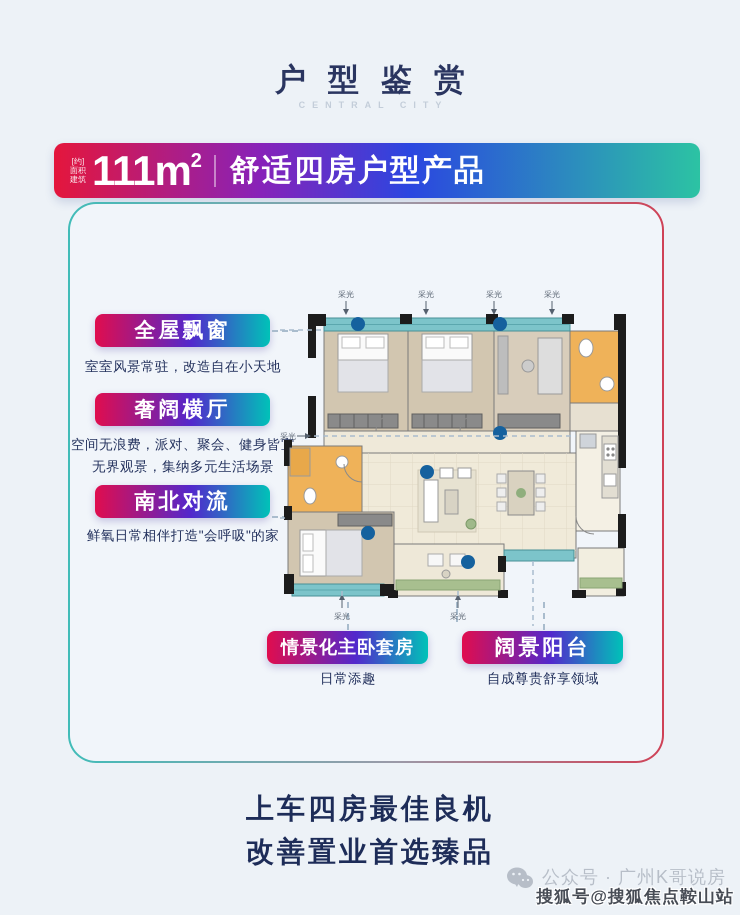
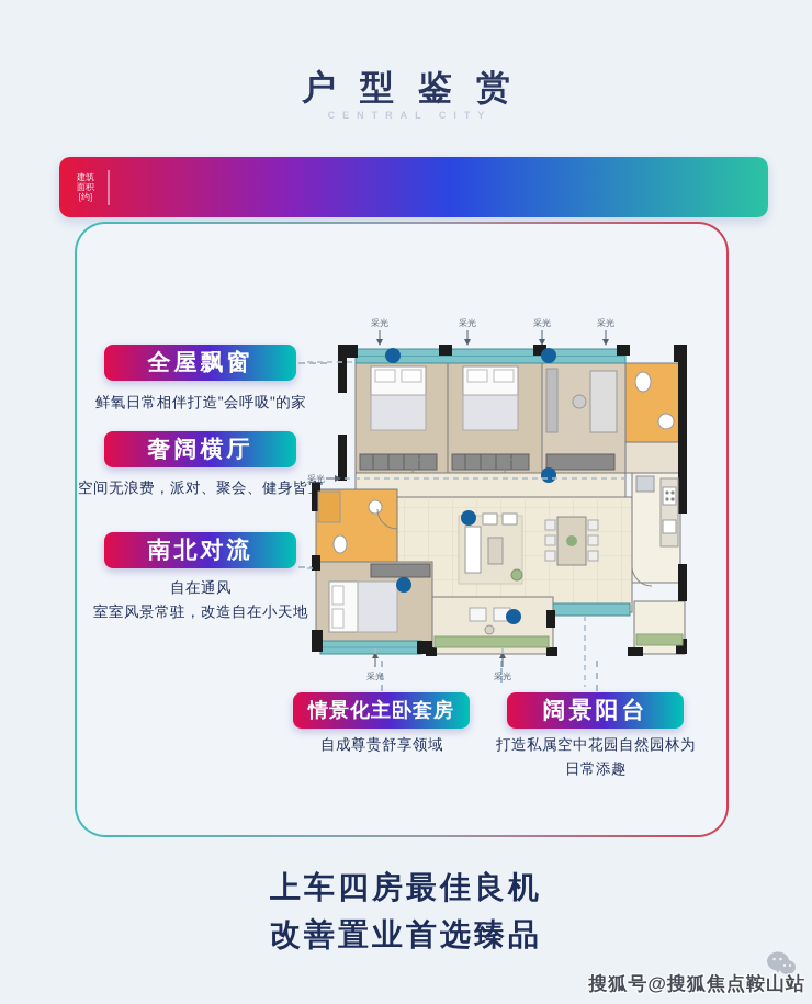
  户型鉴赏
  CENTRAL CITY
- [约]
+ 建筑
  面积
- 建筑
+ [约]
- 111m2
- 舒适四房户型产品
  全屋飘窗
- 室室风景常驻，改造自在小天地
+ 鲜氧日常相伴打造"会呼吸"的家
  奢阔横厅
  空间无浪费，派对、聚会、健身皆
- 无界观景，集纳多元生活场景
  南北对流
+ 自在通风
- 鲜氧日常相伴打造"会呼吸"的家
+ 室室风景常驻，改造自在小天地
  情景化主卧套房
- 日常添趣
+ 自成尊贵舒享领域
  阔景阳台
+ 打造私属空中花园自然园林为
- 自成尊贵舒享领域
+ 日常添趣
  采光
  采光
  采光
  采光
  采光
  采光
  采光
  上车四房最佳良机
  改善置业首选臻品
- 公众号 · 广州K哥说房
  搜狐号@搜狐焦点鞍山站
